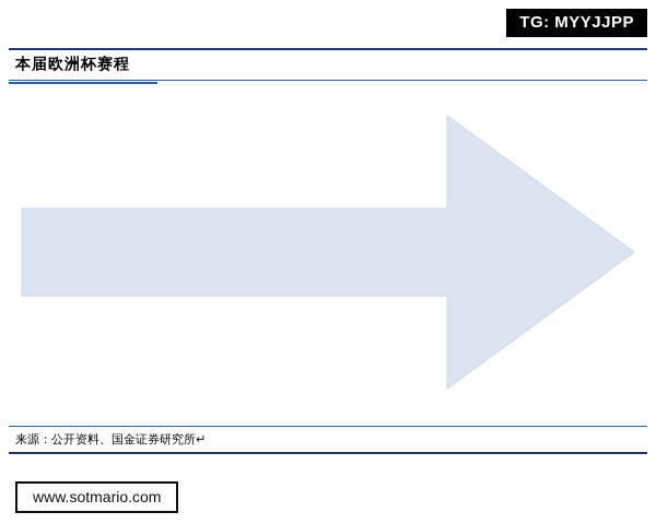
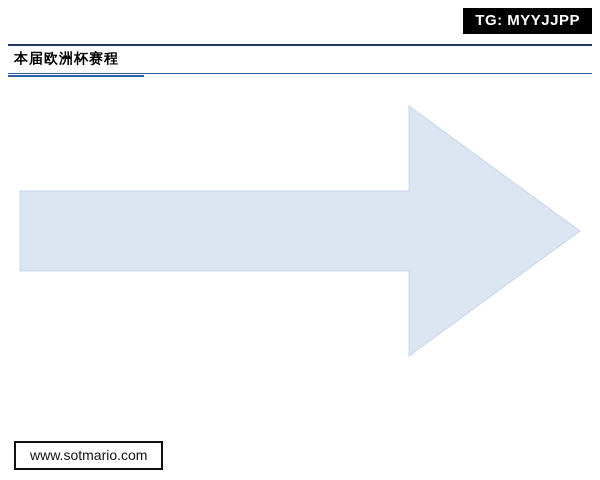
  TG: MYYJJPP
  本届欧洲杯赛程
- 来源：公开资料、国金证券研究所↵
  www.sotmario.com
